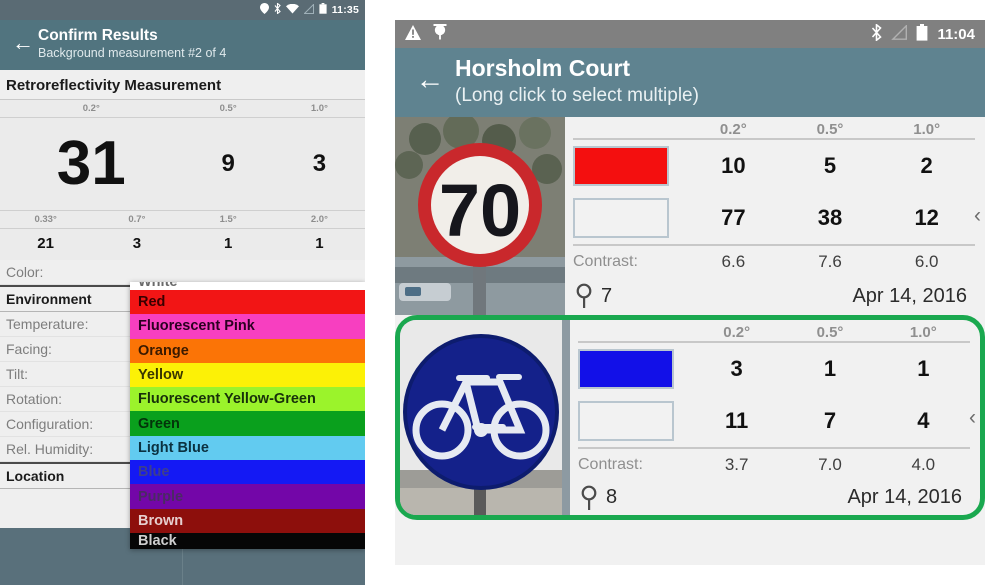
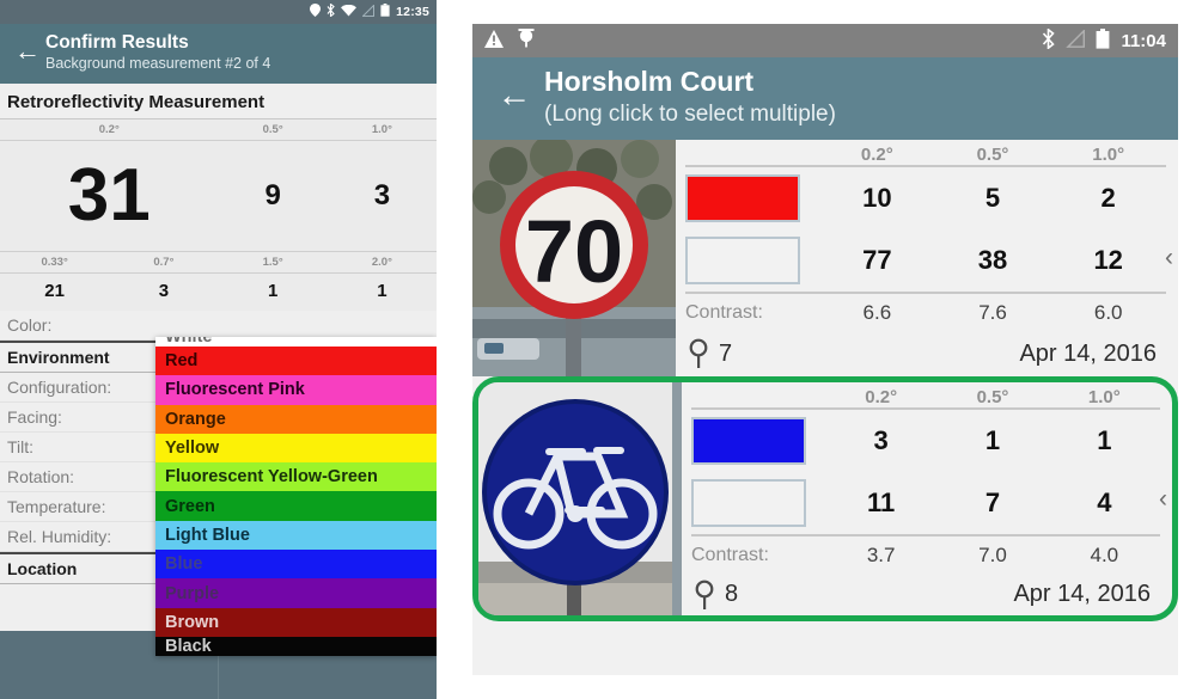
- 11:35
+ 12:35
  ←
  Confirm Results
  Background measurement #2 of 4
  Retroreflectivity Measurement
  0.2°
  0.5°
  1.0°
  31
  9
  3
  0.33°
  0.7°
  1.5°
  2.0°
  21
  3
  1
  1
  Color:
  Environment
- Temperature:
+ Configuration:
  Facing:
  Tilt:
  Rotation:
- Configuration:
+ Temperature:
  Rel. Humidity:
  Location
  White
  Red
  Fluorescent Pink
  Orange
  Yellow
  Fluorescent Yellow-Green
  Green
  Light Blue
  Blue
  Purple
  Brown
  Black
  11:04
  ←
  Horsholm Court
  (Long click to select multiple)
  70
  0.2°
  0.5°
  1.0°
  10
  5
  2
  77
  38
  12
  Contrast:
  6.6
  7.6
  6.0
  7
  Apr 14, 2016
  ‹
  0.2°
  0.5°
  1.0°
  3
  1
  1
  11
  7
  4
  Contrast:
  3.7
  7.0
  4.0
  8
  Apr 14, 2016
  ‹
